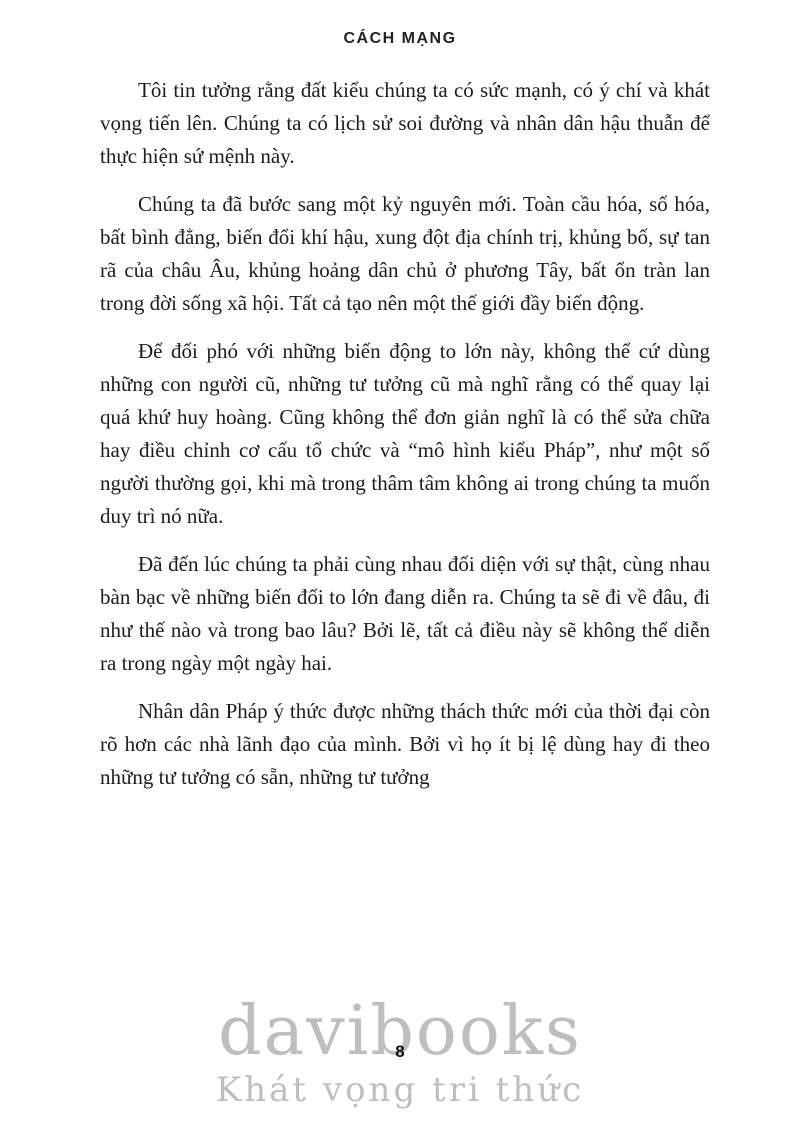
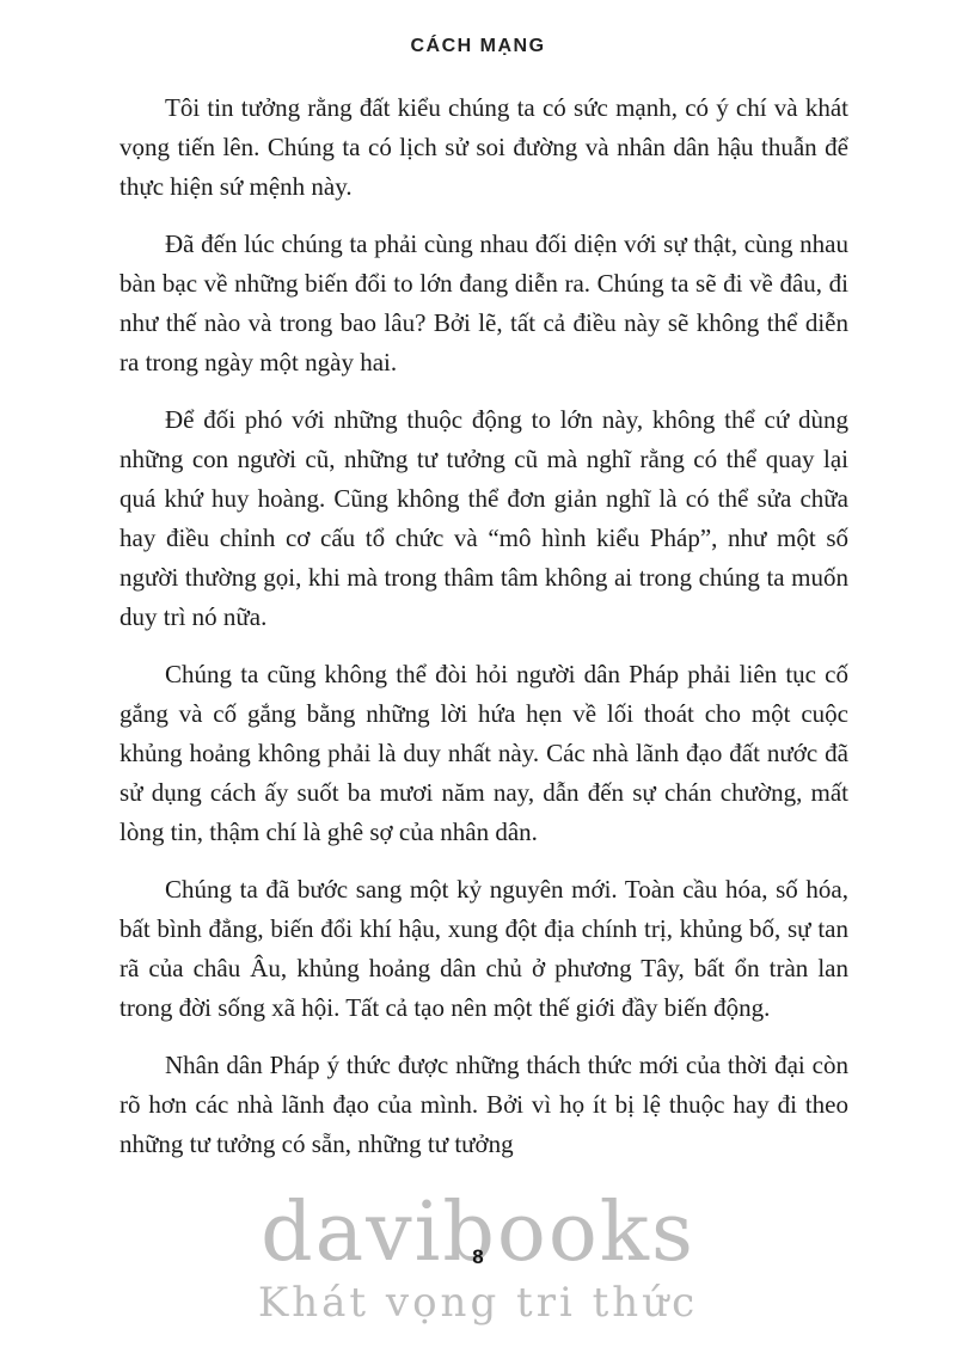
  CÁCH MẠNG
  Tôi tin tưởng rằng đất kiểu chúng ta có sức mạnh, có ý chí và khát vọng tiến lên. Chúng ta có lịch sử soi đường và nhân dân hậu thuẫn để thực hiện sứ mệnh này.
- Chúng ta đã bước sang một kỷ nguyên mới. Toàn cầu hóa, số hóa, bất bình đẳng, biến đổi khí hậu, xung đột địa chính trị, khủng bố, sự tan rã của châu Âu, khủng hoảng dân chủ ở phương Tây, bất ổn tràn lan trong đời sống xã hội. Tất cả tạo nên một thế giới đầy biến động.
+ Đã đến lúc chúng ta phải cùng nhau đối diện với sự thật, cùng nhau bàn bạc về những biến đổi to lớn đang diễn ra. Chúng ta sẽ đi về đâu, đi như thế nào và trong bao lâu? Bởi lẽ, tất cả điều này sẽ không thể diễn ra trong ngày một ngày hai.
- Để đối phó với những biến động to lớn này, không thể cứ dùng những con người cũ, những tư tưởng cũ mà nghĩ rằng có thể quay lại quá khứ huy hoàng. Cũng không thể đơn giản nghĩ là có thể sửa chữa hay điều chỉnh cơ cấu tổ chức và “mô hình kiểu Pháp”, như một số người thường gọi, khi mà trong thâm tâm không ai trong chúng ta muốn duy trì nó nữa.
+ Để đối phó với những thuộc động to lớn này, không thể cứ dùng những con người cũ, những tư tưởng cũ mà nghĩ rằng có thể quay lại quá khứ huy hoàng. Cũng không thể đơn giản nghĩ là có thể sửa chữa hay điều chỉnh cơ cấu tổ chức và “mô hình kiểu Pháp”, như một số người thường gọi, khi mà trong thâm tâm không ai trong chúng ta muốn duy trì nó nữa.
+ Chúng ta cũng không thể đòi hỏi người dân Pháp phải liên tục cố gắng và cố gắng bằng những lời hứa hẹn về lối thoát cho một cuộc khủng hoảng không phải là duy nhất này. Các nhà lãnh đạo đất nước đã sử dụng cách ấy suốt ba mươi năm nay, dẫn đến sự chán chường, mất lòng tin, thậm chí là ghê sợ của nhân dân.
- Đã đến lúc chúng ta phải cùng nhau đối diện với sự thật, cùng nhau bàn bạc về những biến đổi to lớn đang diễn ra. Chúng ta sẽ đi về đâu, đi như thế nào và trong bao lâu? Bởi lẽ, tất cả điều này sẽ không thể diễn ra trong ngày một ngày hai.
+ Chúng ta đã bước sang một kỷ nguyên mới. Toàn cầu hóa, số hóa, bất bình đẳng, biến đổi khí hậu, xung đột địa chính trị, khủng bố, sự tan rã của châu Âu, khủng hoảng dân chủ ở phương Tây, bất ổn tràn lan trong đời sống xã hội. Tất cả tạo nên một thế giới đầy biến động.
- Nhân dân Pháp ý thức được những thách thức mới của thời đại còn rõ hơn các nhà lãnh đạo của mình. Bởi vì họ ít bị lệ dùng hay đi theo những tư tưởng có sẵn, những tư tưởng
+ Nhân dân Pháp ý thức được những thách thức mới của thời đại còn rõ hơn các nhà lãnh đạo của mình. Bởi vì họ ít bị lệ thuộc hay đi theo những tư tưởng có sẵn, những tư tưởng
  davibooks
  Khát vọng tri thức
  8
